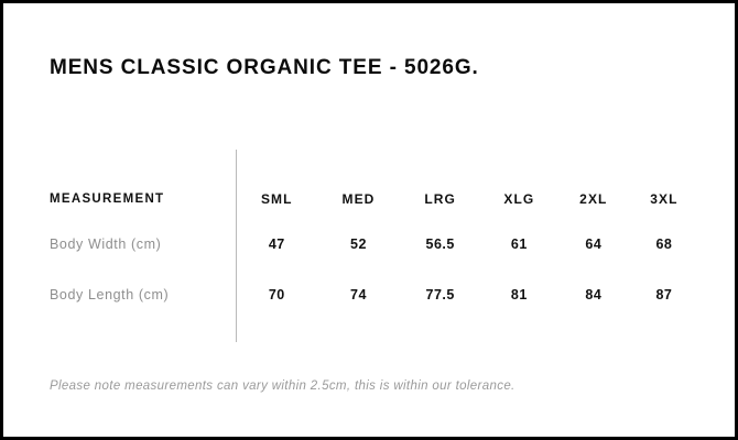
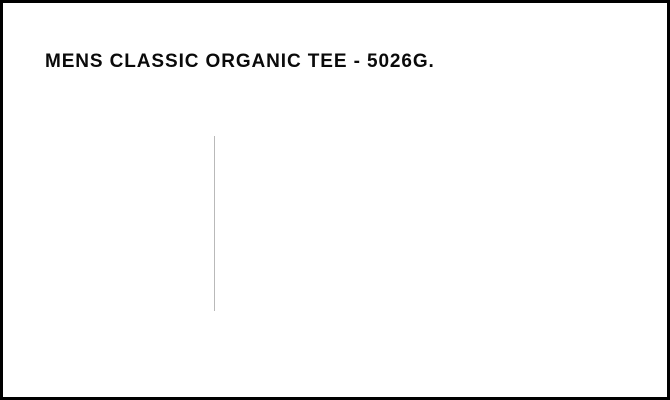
  MENS CLASSIC ORGANIC TEE - 5026G.
- MEASUREMENT	SML	MED	LRG	XLG	2XL	3XL
- Body Width (cm)	47	52	56.5	61	64	68
- Body Length (cm)	70	74	77.5	81	84	87
- Please note measurements can vary within 2.5cm, this is within our tolerance.
